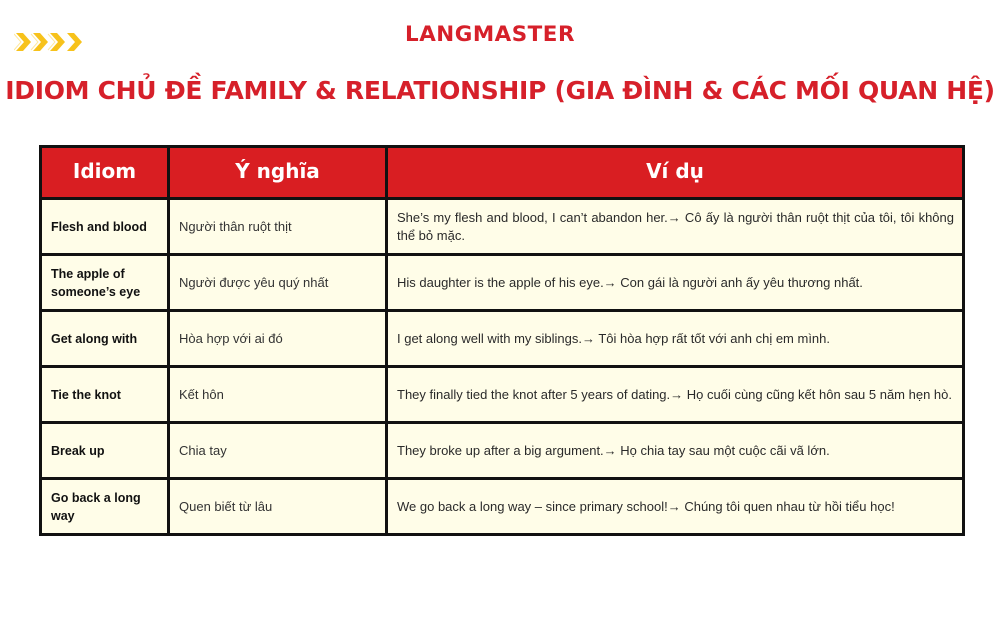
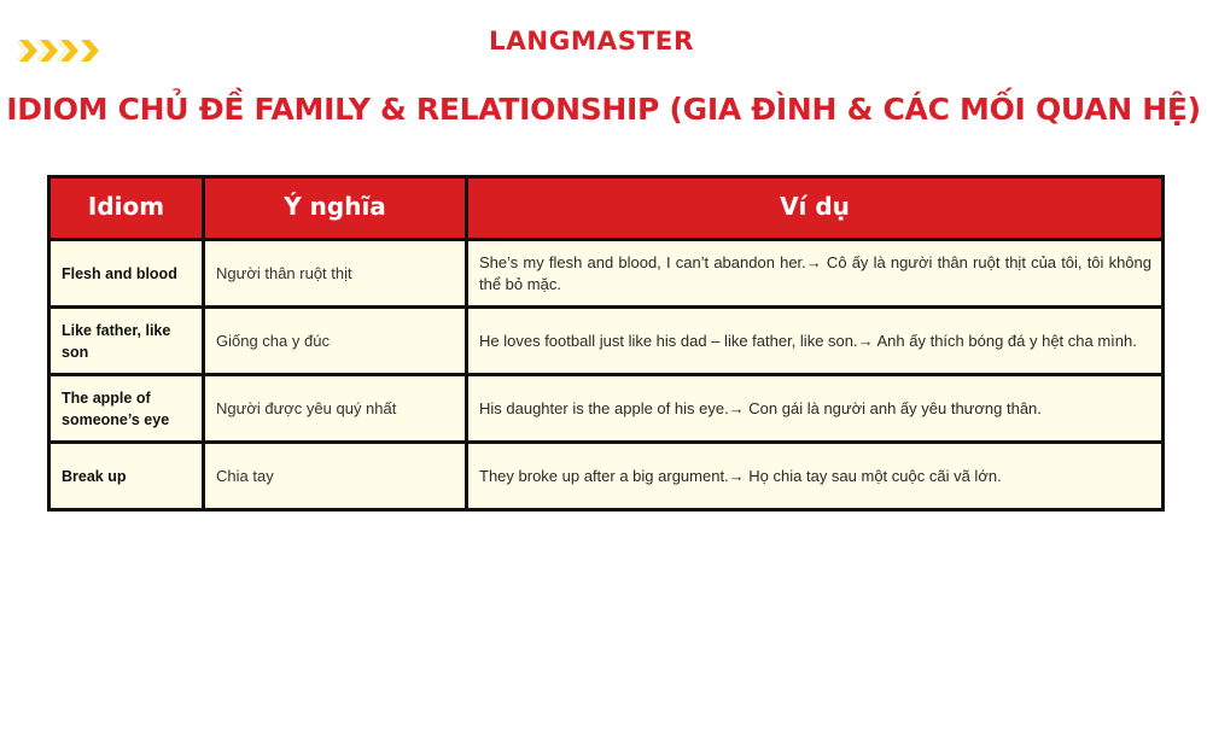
  LANGMASTER
  IDIOM CHỦ ĐỀ FAMILY & RELATIONSHIP (GIA ĐÌNH & CÁC MỐI QUAN HỆ)
  Idiom	Ý nghĩa	Ví dụ
  Flesh and blood	Người thân ruột thịt	She’s my flesh and blood, I can’t abandon her.→ Cô ấy là người thân ruột thịt của tôi, tôi không thể bỏ mặc.
+ Like father, like son	Giống cha y đúc	He loves football just like his dad – like father, like son.→ Anh ấy thích bóng đá y hệt cha mình.
- The apple of someone’s eye	Người được yêu quý nhất	His daughter is the apple of his eye.→ Con gái là người anh ấy yêu thương nhất.
+ The apple of someone’s eye	Người được yêu quý nhất	His daughter is the apple of his eye.→ Con gái là người anh ấy yêu thương thân.
- Get along with	Hòa hợp với ai đó	I get along well with my siblings.→ Tôi hòa hợp rất tốt với anh chị em mình.
- Tie the knot	Kết hôn	They finally tied the knot after 5 years of dating.→ Họ cuối cùng cũng kết hôn sau 5 năm hẹn hò.
  Break up	Chia tay	They broke up after a big argument.→ Họ chia tay sau một cuộc cãi vã lớn.
- Go back a long way	Quen biết từ lâu	We go back a long way – since primary school!→ Chúng tôi quen nhau từ hồi tiểu học!
